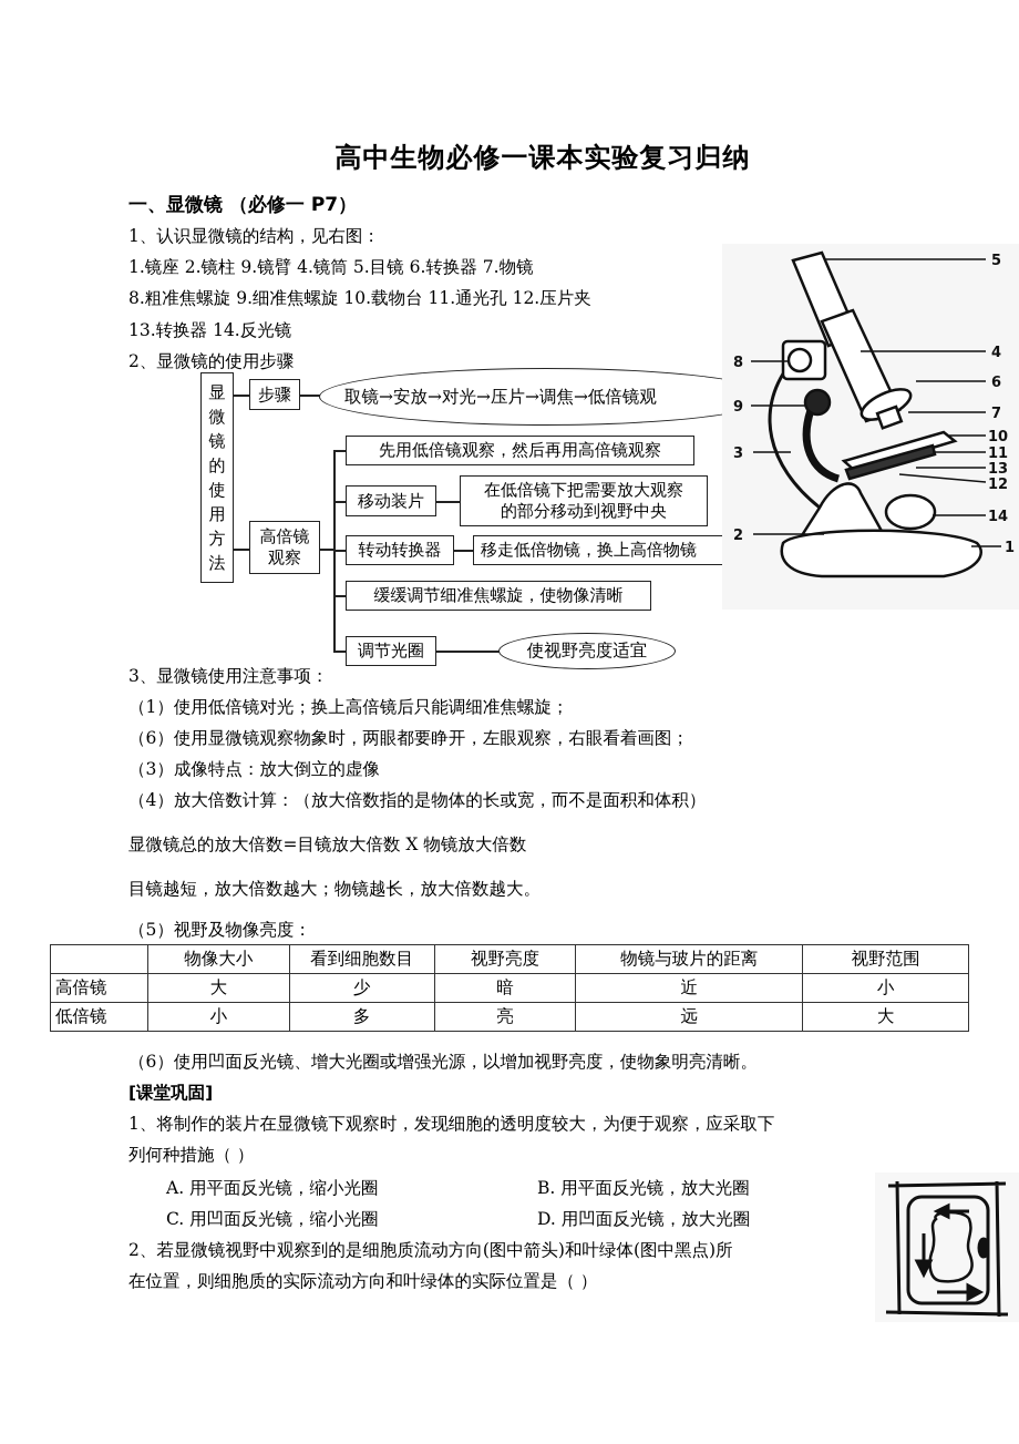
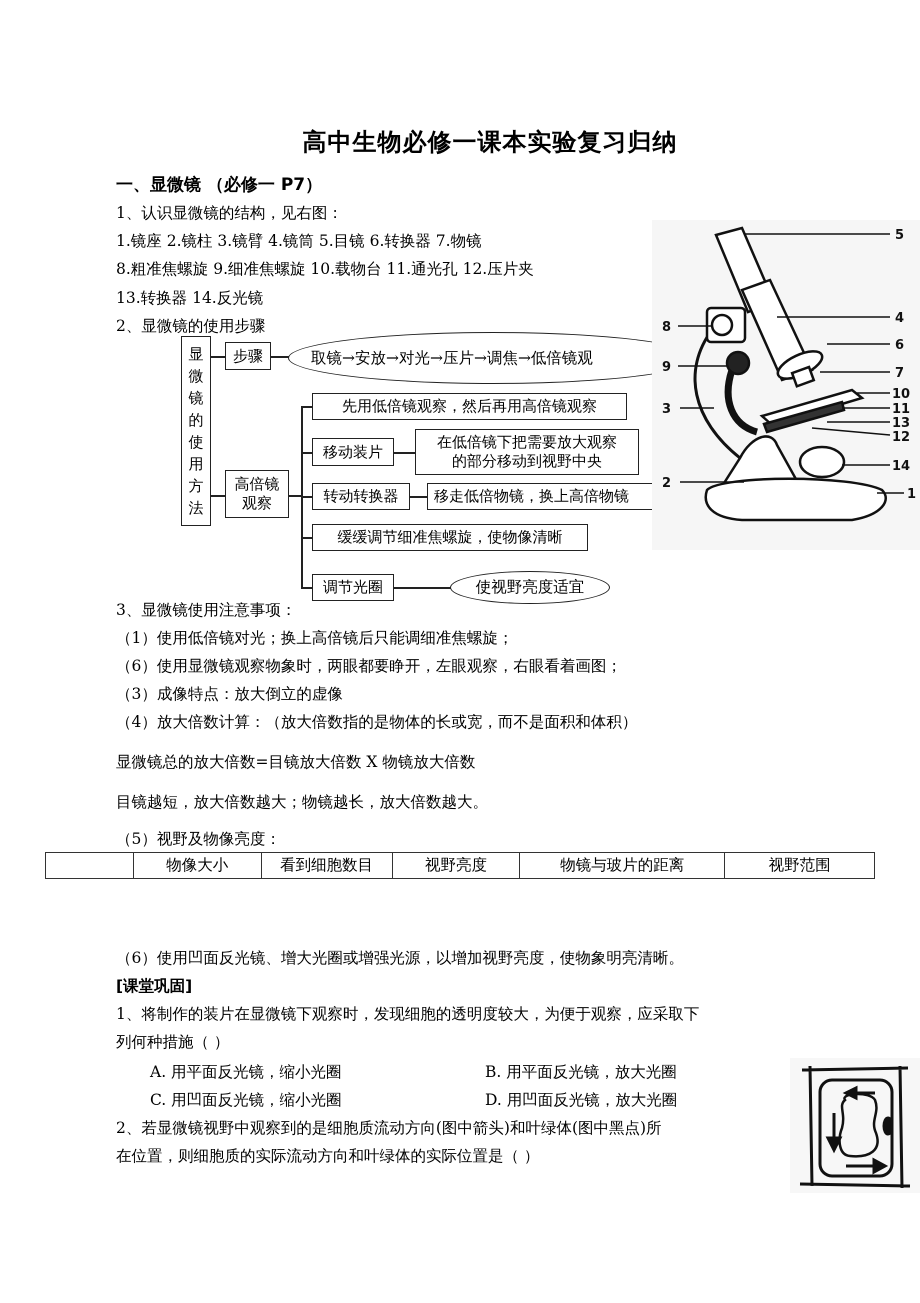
  高中生物必修一课本实验复习归纳
  一、显微镜 （必修一 P7）
  1、认识显微镜的结构，见右图：
- 1.镜座 2.镜柱 9.镜臂 4.镜筒 5.目镜 6.转换器 7.物镜
+ 1.镜座 2.镜柱 3.镜臂 4.镜筒 5.目镜 6.转换器 7.物镜
  8.粗准焦螺旋 9.细准焦螺旋 10.载物台 11.通光孔 12.压片夹
  13.转换器 14.反光镜
  2、显微镜的使用步骤
  显
  微
  镜
  的
  使
  用
  方
  法
  步骤
  取镜→安放→对光→压片→调焦→低倍镜观
  高倍镜
  观察
  先用低倍镜观察，然后再用高倍镜观察
  移动装片
  在低倍镜下把需要放大观察
  的部分移动到视野中央
  转动转换器
  移走低倍物镜，换上高倍物镜
  缓缓调节细准焦螺旋，使物像清晰
  调节光圈
  使视野亮度适宜
  5
  4
  8
  6
  9
  7
  10
  3
  11
  13
  12
  14
  2
  1
  3、显微镜使用注意事项：
  （1）使用低倍镜对光；换上高倍镜后只能调细准焦螺旋；
  （6）使用显微镜观察物象时，两眼都要睁开，左眼观察，右眼看着画图；
  （3）成像特点：放大倒立的虚像
  （4）放大倍数计算：（放大倍数指的是物体的长或宽，而不是面积和体积）
  显微镜总的放大倍数=目镜放大倍数 X 物镜放大倍数
  目镜越短，放大倍数越大；物镜越长，放大倍数越大。
  （5）视野及物像亮度：
  	物像大小	看到细胞数目	视野亮度	物镜与玻片的距离	视野范围
- 高倍镜	大	少	暗	近	小
- 低倍镜	小	多	亮	远	大
  （6）使用凹面反光镜、增大光圈或增强光源，以增加视野亮度，使物象明亮清晰。
  [课堂巩固]
  1、将制作的装片在显微镜下观察时，发现细胞的透明度较大，为便于观察，应采取下
  列何种措施（ ）
  A. 用平面反光镜，缩小光圈
  B. 用平面反光镜，放大光圈
  C. 用凹面反光镜，缩小光圈
  D. 用凹面反光镜，放大光圈
  2、若显微镜视野中观察到的是细胞质流动方向(图中箭头)和叶绿体(图中黑点)所
  在位置，则细胞质的实际流动方向和叶绿体的实际位置是（ ）
